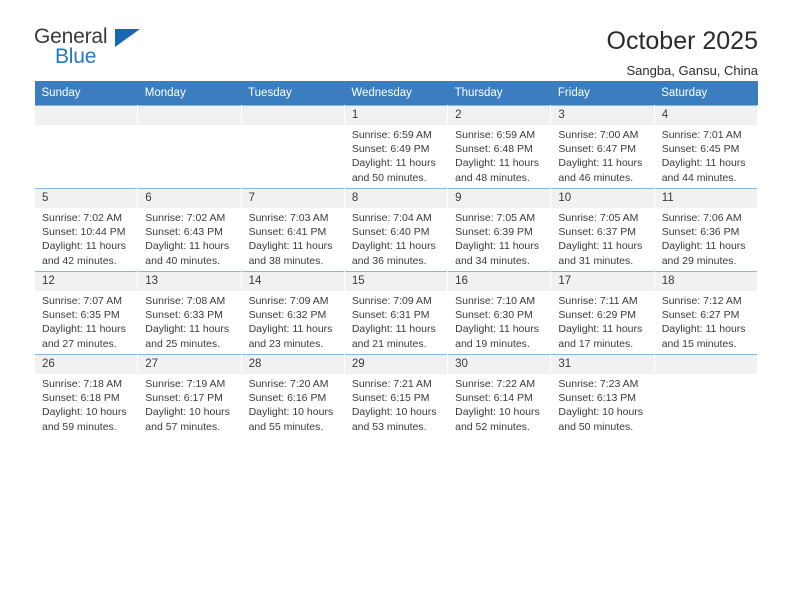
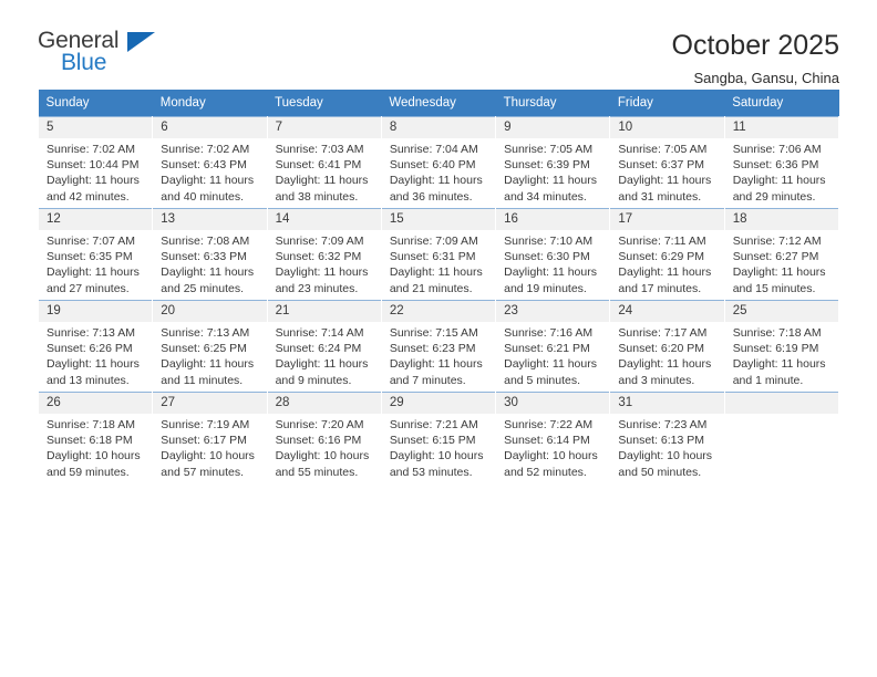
  General
  Blue
  October 2025
  Sangba, Gansu, China
  Sunday	Monday	Tuesday	Wednesday	Thursday	Friday	Saturday
- 			1Sunrise: 6:59 AMSunset: 6:49 PMDaylight: 11 hours and 50 minutes.	2Sunrise: 6:59 AMSunset: 6:48 PMDaylight: 11 hours and 48 minutes.	3Sunrise: 7:00 AMSunset: 6:47 PMDaylight: 11 hours and 46 minutes.	4Sunrise: 7:01 AMSunset: 6:45 PMDaylight: 11 hours and 44 minutes.
  5Sunrise: 7:02 AMSunset: 10:44 PMDaylight: 11 hours and 42 minutes.	6Sunrise: 7:02 AMSunset: 6:43 PMDaylight: 11 hours and 40 minutes.	7Sunrise: 7:03 AMSunset: 6:41 PMDaylight: 11 hours and 38 minutes.	8Sunrise: 7:04 AMSunset: 6:40 PMDaylight: 11 hours and 36 minutes.	9Sunrise: 7:05 AMSunset: 6:39 PMDaylight: 11 hours and 34 minutes.	10Sunrise: 7:05 AMSunset: 6:37 PMDaylight: 11 hours and 31 minutes.	11Sunrise: 7:06 AMSunset: 6:36 PMDaylight: 11 hours and 29 minutes.
  12Sunrise: 7:07 AMSunset: 6:35 PMDaylight: 11 hours and 27 minutes.	13Sunrise: 7:08 AMSunset: 6:33 PMDaylight: 11 hours and 25 minutes.	14Sunrise: 7:09 AMSunset: 6:32 PMDaylight: 11 hours and 23 minutes.	15Sunrise: 7:09 AMSunset: 6:31 PMDaylight: 11 hours and 21 minutes.	16Sunrise: 7:10 AMSunset: 6:30 PMDaylight: 11 hours and 19 minutes.	17Sunrise: 7:11 AMSunset: 6:29 PMDaylight: 11 hours and 17 minutes.	18Sunrise: 7:12 AMSunset: 6:27 PMDaylight: 11 hours and 15 minutes.
+ 19Sunrise: 7:13 AMSunset: 6:26 PMDaylight: 11 hours and 13 minutes.	20Sunrise: 7:13 AMSunset: 6:25 PMDaylight: 11 hours and 11 minutes.	21Sunrise: 7:14 AMSunset: 6:24 PMDaylight: 11 hours and 9 minutes.	22Sunrise: 7:15 AMSunset: 6:23 PMDaylight: 11 hours and 7 minutes.	23Sunrise: 7:16 AMSunset: 6:21 PMDaylight: 11 hours and 5 minutes.	24Sunrise: 7:17 AMSunset: 6:20 PMDaylight: 11 hours and 3 minutes.	25Sunrise: 7:18 AMSunset: 6:19 PMDaylight: 11 hours and 1 minute.
  26Sunrise: 7:18 AMSunset: 6:18 PMDaylight: 10 hours and 59 minutes.	27Sunrise: 7:19 AMSunset: 6:17 PMDaylight: 10 hours and 57 minutes.	28Sunrise: 7:20 AMSunset: 6:16 PMDaylight: 10 hours and 55 minutes.	29Sunrise: 7:21 AMSunset: 6:15 PMDaylight: 10 hours and 53 minutes.	30Sunrise: 7:22 AMSunset: 6:14 PMDaylight: 10 hours and 52 minutes.	31Sunrise: 7:23 AMSunset: 6:13 PMDaylight: 10 hours and 50 minutes.
